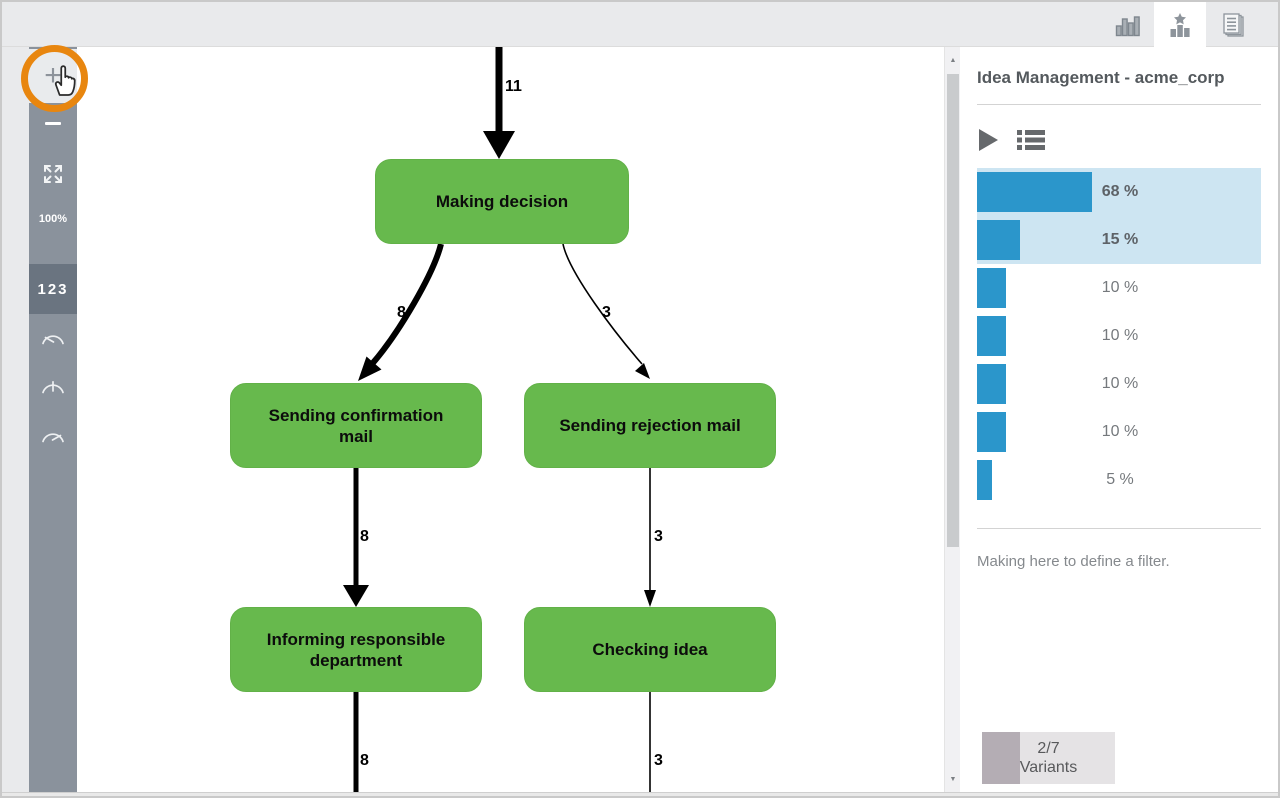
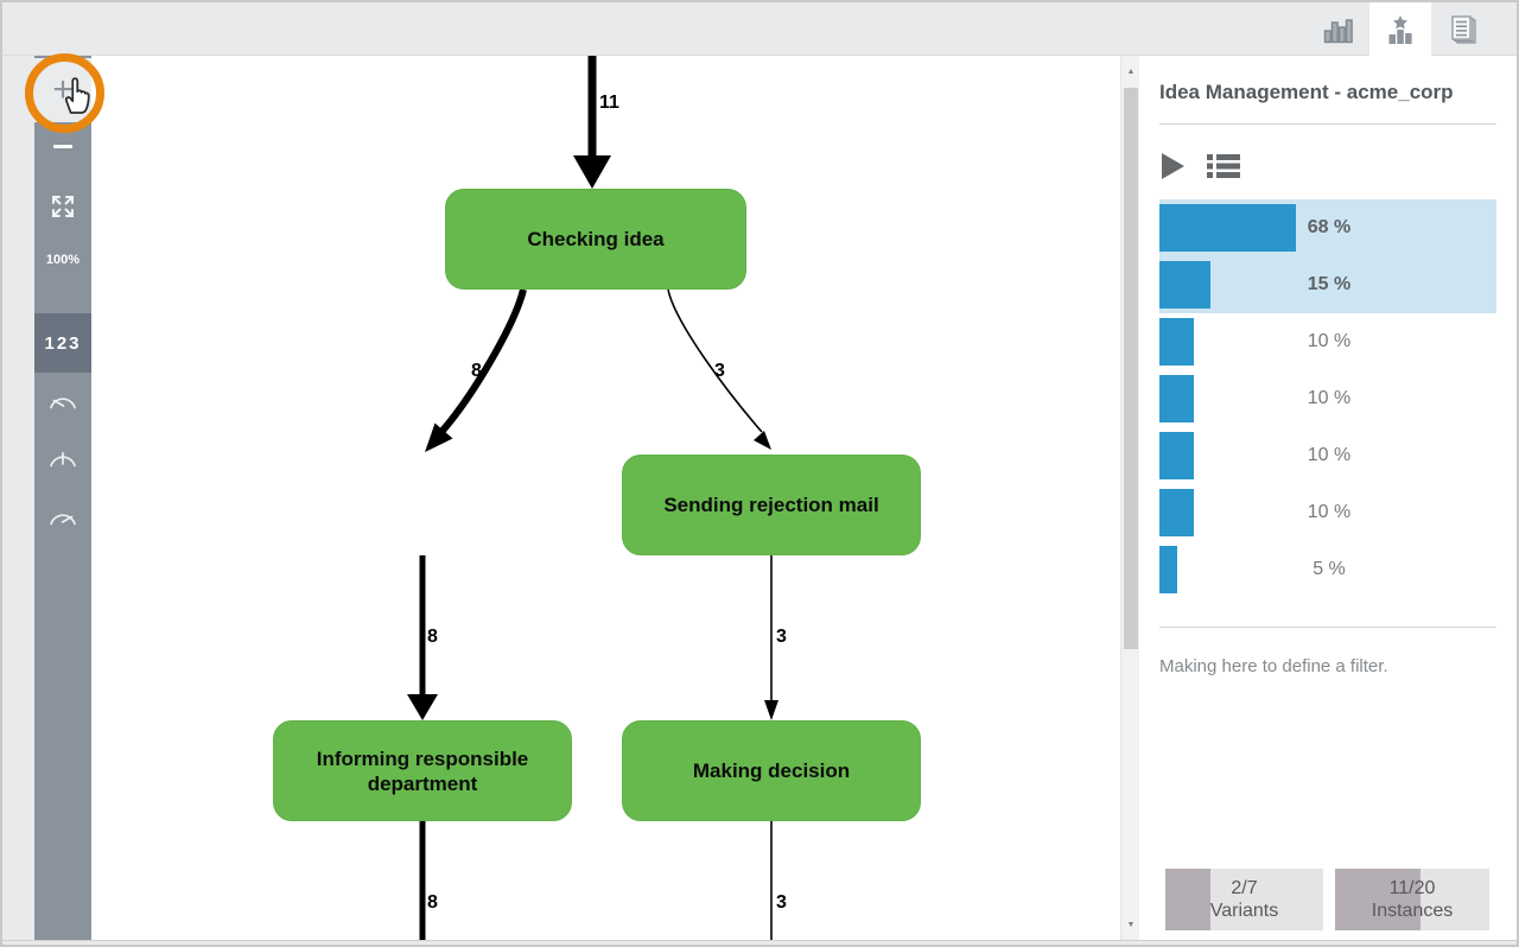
  +
  100%
  123
- Making decision
+ Checking idea
- Sending confirmation mail
  Sending rejection mail
  Informing responsible department
- Checking idea
+ Making decision
  11
  8
  3
  8
  3
  8
  3
  Idea Management - acme_corp
  68 %
  15 %
  10 %
  10 %
  10 %
  10 %
  5 %
  Making here to define a filter.
  2/7
  Variants
+ 11/20
+ Instances
